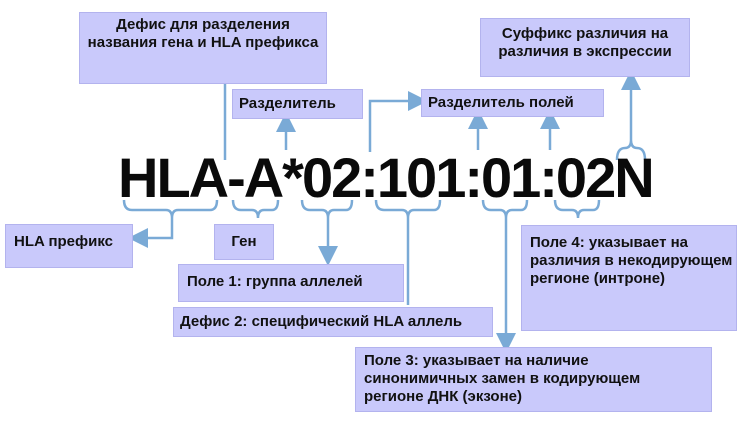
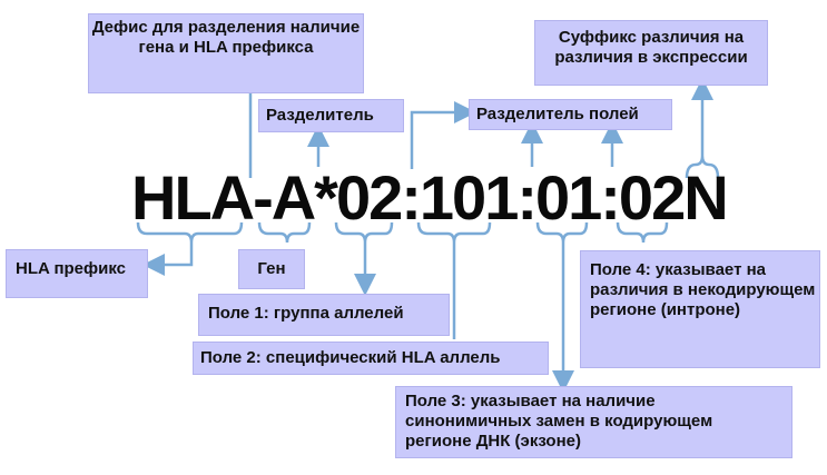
  HLA-A*02:101:01:02N
- Дефис для разделения названия гена и HLA префикса
+ Дефис для разделения наличие гена и HLA префикса
  Разделитель
  Разделитель полей
  Суффикс различия на различия в экспрессии
  HLA префикс
  Ген
  Поле 1: группа аллелей
- Дефис 2: специфический HLA аллель
+ Поле 2: специфический HLA аллель
  Поле 4: указывает на различия в некодирующем регионе (интроне)
  Поле 3: указывает на наличие синонимичных замен в кодирующем регионе ДНК (экзоне)
